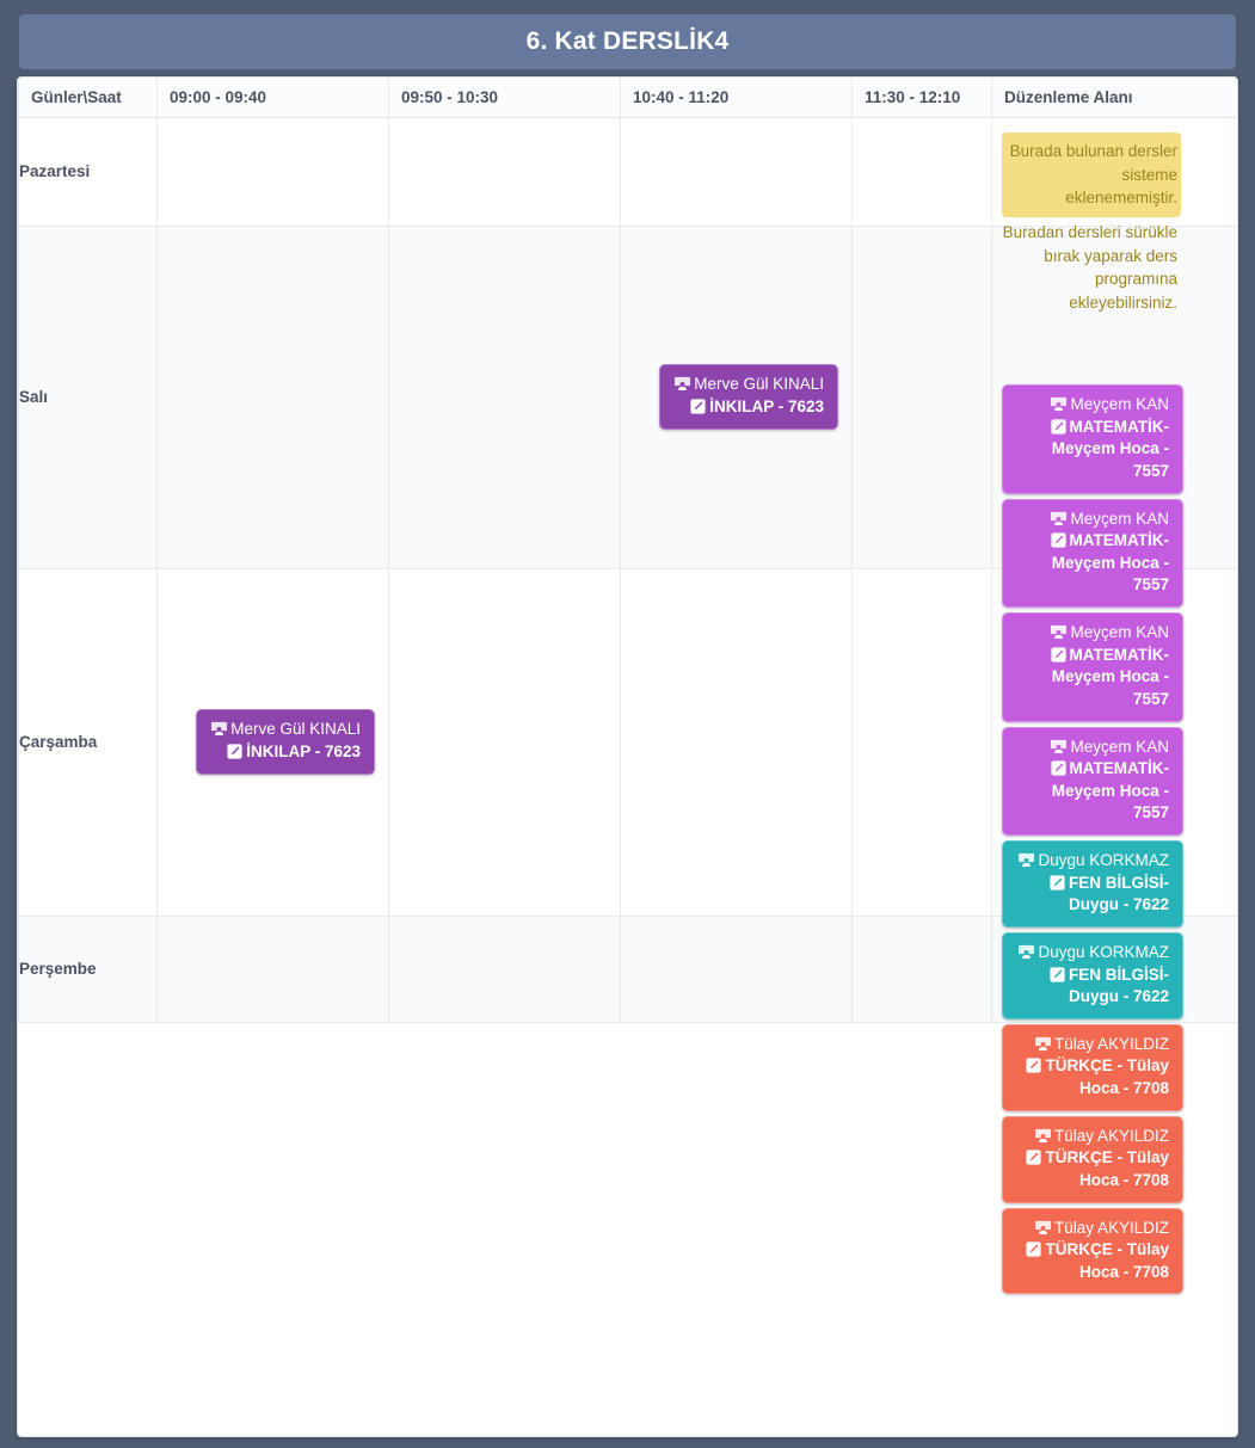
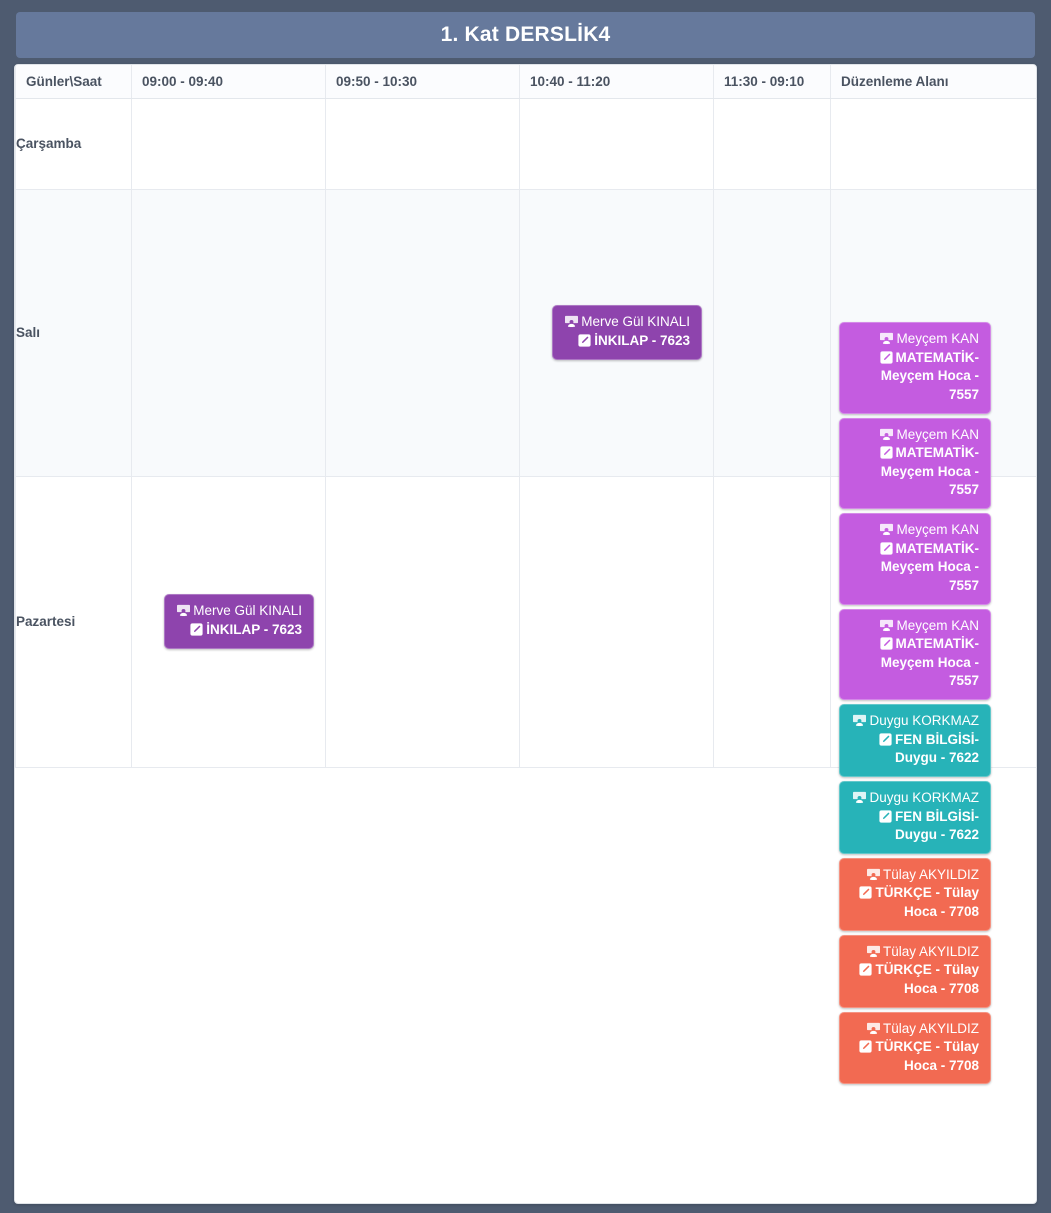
- 6. Kat DERSLİK4
+ 1. Kat DERSLİK4
- Günler\Saat	09:00 - 09:40	09:50 - 10:30	10:40 - 11:20	11:30 - 12:10	Düzenleme Alanı
+ Günler\Saat	09:00 - 09:40	09:50 - 10:30	10:40 - 11:20	11:30 - 09:10	Düzenleme Alanı
- Pazartesi
+ Çarşamba
  Salı			Merve Gül KINALI İNKILAP - 7623
- Çarşamba	Merve Gül KINALI İNKILAP - 7623
+ Pazartesi	Merve Gül KINALI İNKILAP - 7623
- Perşembe
- Burada bulunan dersler sisteme eklenememiştir.
- Buradan dersleri sürükle bırak yaparak ders programına ekleyebilirsiniz.
  Meyçem KAN
  MATEMATİK-Meyçem Hoca - 7557
  Meyçem KAN
  MATEMATİK-Meyçem Hoca - 7557
  Meyçem KAN
  MATEMATİK-Meyçem Hoca - 7557
  Meyçem KAN
  MATEMATİK-Meyçem Hoca - 7557
  Duygu KORKMAZ
  FEN BİLGİSİ-Duygu - 7622
  Duygu KORKMAZ
  FEN BİLGİSİ-Duygu - 7622
  Tülay AKYILDIZ
  TÜRKÇE - Tülay Hoca - 7708
  Tülay AKYILDIZ
  TÜRKÇE - Tülay Hoca - 7708
  Tülay AKYILDIZ
  TÜRKÇE - Tülay Hoca - 7708
